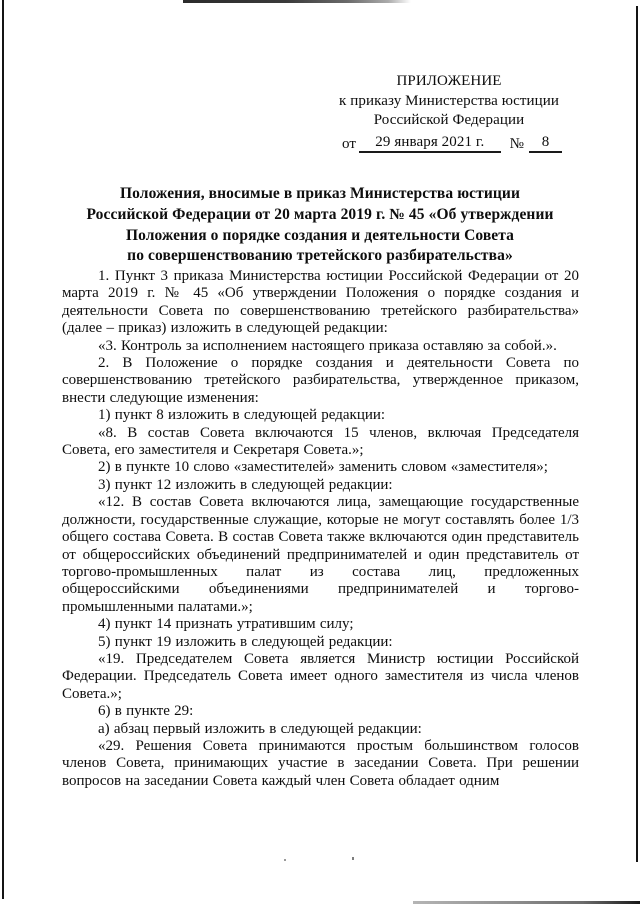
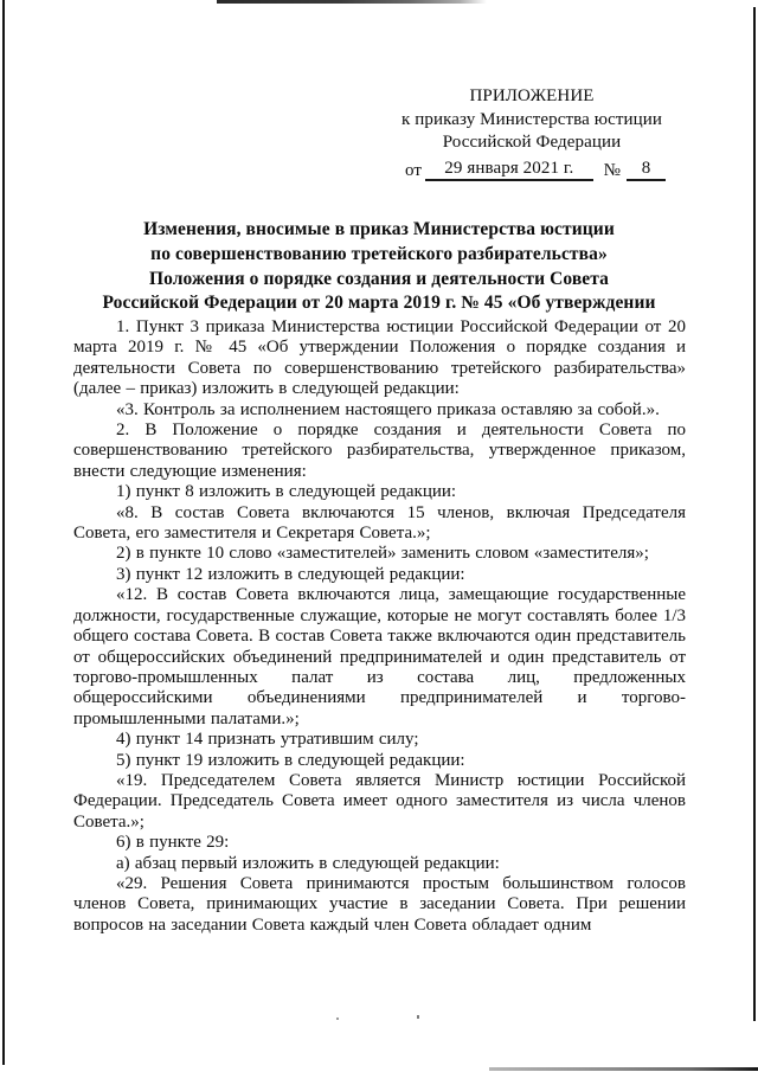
  ПРИЛОЖЕНИЕ
  к приказу Министерства юстиции
  Российской Федерации
  от
  29 января 2021 г.
  №
  8
- Положения, вносимые в приказ Министерства юстиции
+ Изменения, вносимые в приказ Министерства юстиции
- Российской Федерации от 20 марта 2019 г. № 45 «Об утверждении
+ по совершенствованию третейского разбирательства»
  Положения о порядке создания и деятельности Совета
- по совершенствованию третейского разбирательства»
+ Российской Федерации от 20 марта 2019 г. № 45 «Об утверждении
  1. Пункт 3 приказа Министерства юстиции Российской Федерации от 20 марта 2019 г. № 45 «Об утверждении Положения о порядке создания и деятельности Совета по совершенствованию третейского разбирательства» (далее – приказ) изложить в следующей редакции:
  «3. Контроль за исполнением настоящего приказа оставляю за собой.».
  2. В Положение о порядке создания и деятельности Совета по совершенствованию третейского разбирательства, утвержденное приказом, внести следующие изменения:
  1) пункт 8 изложить в следующей редакции:
  «8. В состав Совета включаются 15 членов, включая Председателя Совета, его заместителя и Секретаря Совета.»;
  2) в пункте 10 слово «заместителей» заменить словом «заместителя»;
  3) пункт 12 изложить в следующей редакции:
  «12. В состав Совета включаются лица, замещающие государственные должности, государственные служащие, которые не могут составлять более 1/3 общего состава Совета. В состав Совета также включаются один представитель от общероссийских объединений предпринимателей и один представитель от торгово-промышленных палат из состава лиц, предложенных общероссийскими объединениями предпринимателей и торгово-промышленными палатами.»;
  4) пункт 14 признать утратившим силу;
  5) пункт 19 изложить в следующей редакции:
  «19. Председателем Совета является Министр юстиции Российской Федерации. Председатель Совета имеет одного заместителя из числа членов Совета.»;
  6) в пункте 29:
  а) абзац первый изложить в следующей редакции:
  «29. Решения Совета принимаются простым большинством голосов членов Совета, принимающих участие в заседании Совета. При решении вопросов на заседании Совета каждый член Совета обладает одним
